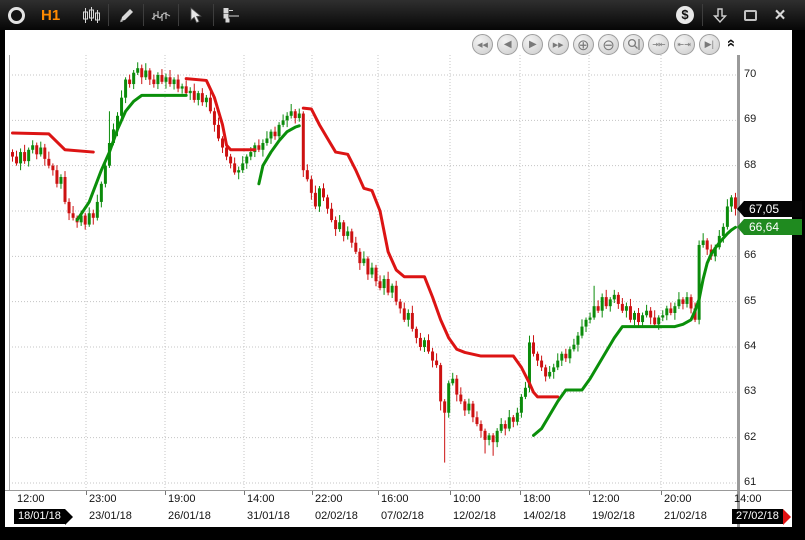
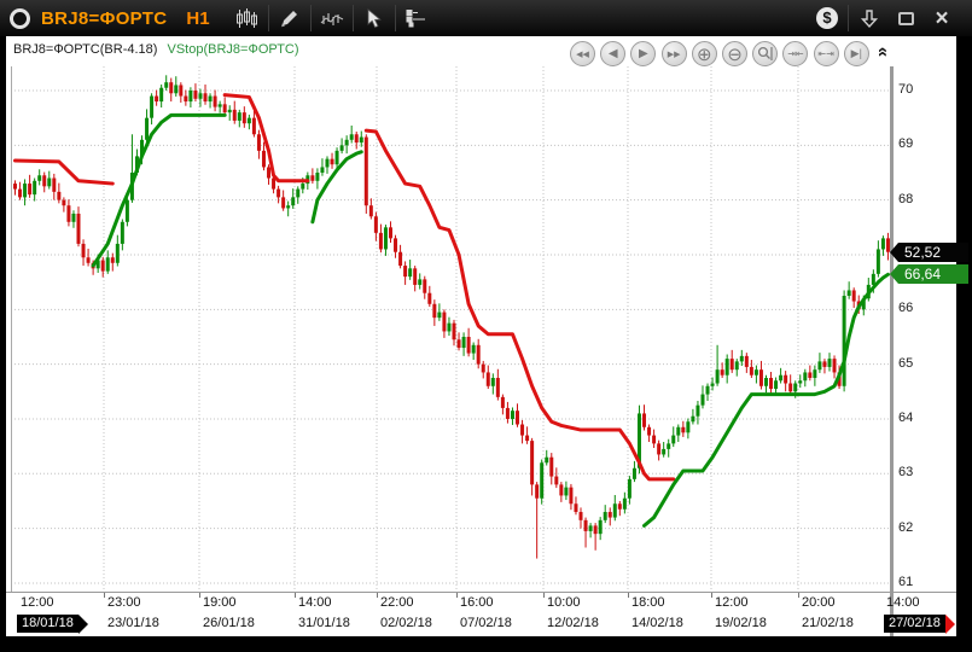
+ BRJ8=ФОРТС
  H1
  $
  ×
+ BRJ8=ФОРТС(BR-4.18) VStop(BRJ8=ФОРТС)
  ◀
  ▶
  ⊕
  ⊖
  ⇥⇤
  ⇤⇥
  ▶|
  70
  69
  68
  66
  65
  64
  63
  62
  61
- 67,05
+ 52,52
  66,64
  12:00
  18/01/18
  23:00
  23/01/18
  19:00
  26/01/18
  14:00
  31/01/18
  22:00
  02/02/18
  16:00
  07/02/18
  10:00
  12/02/18
  18:00
  14/02/18
  12:00
  19/02/18
  20:00
  21/02/18
  14:00
  27/02/18
